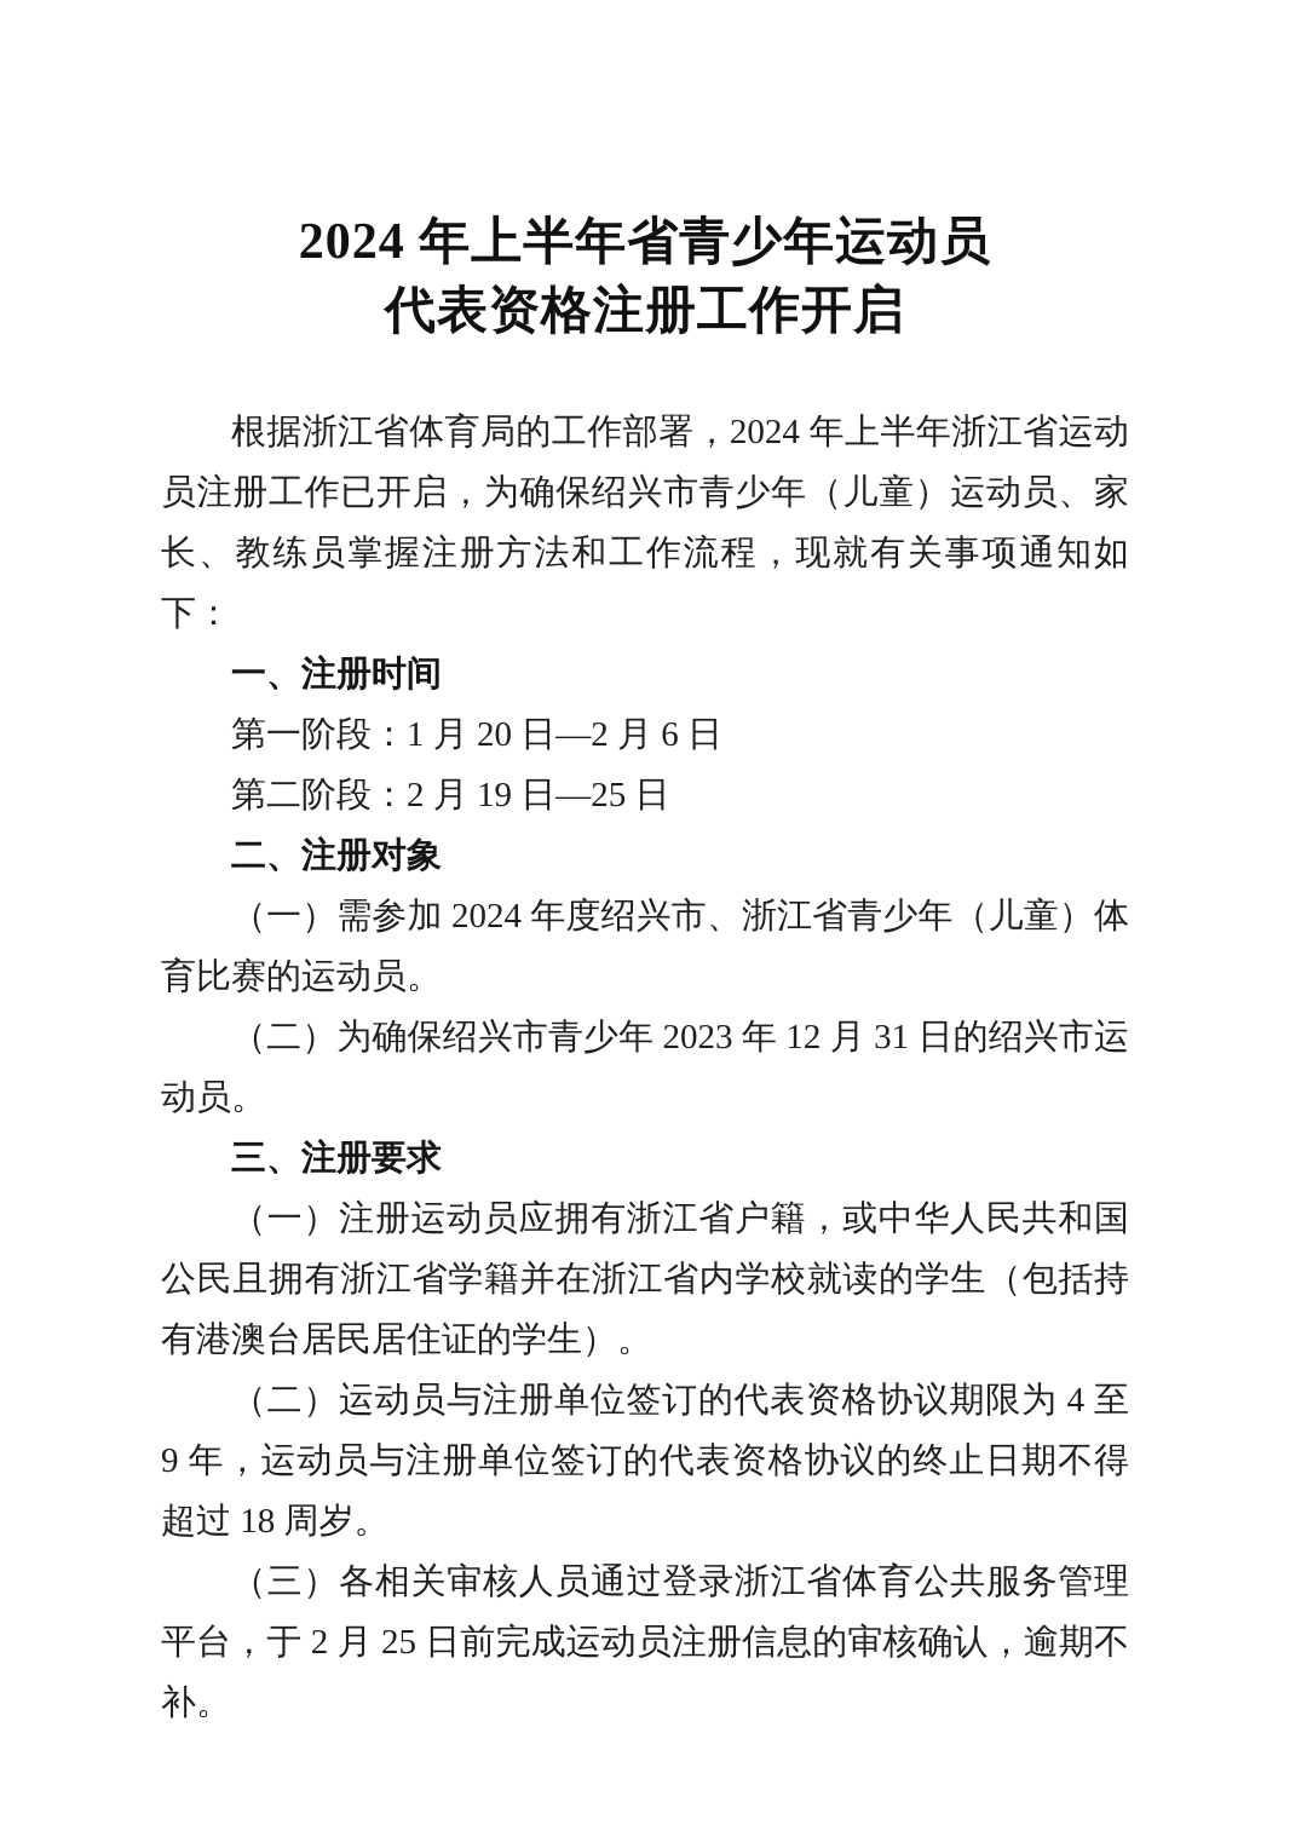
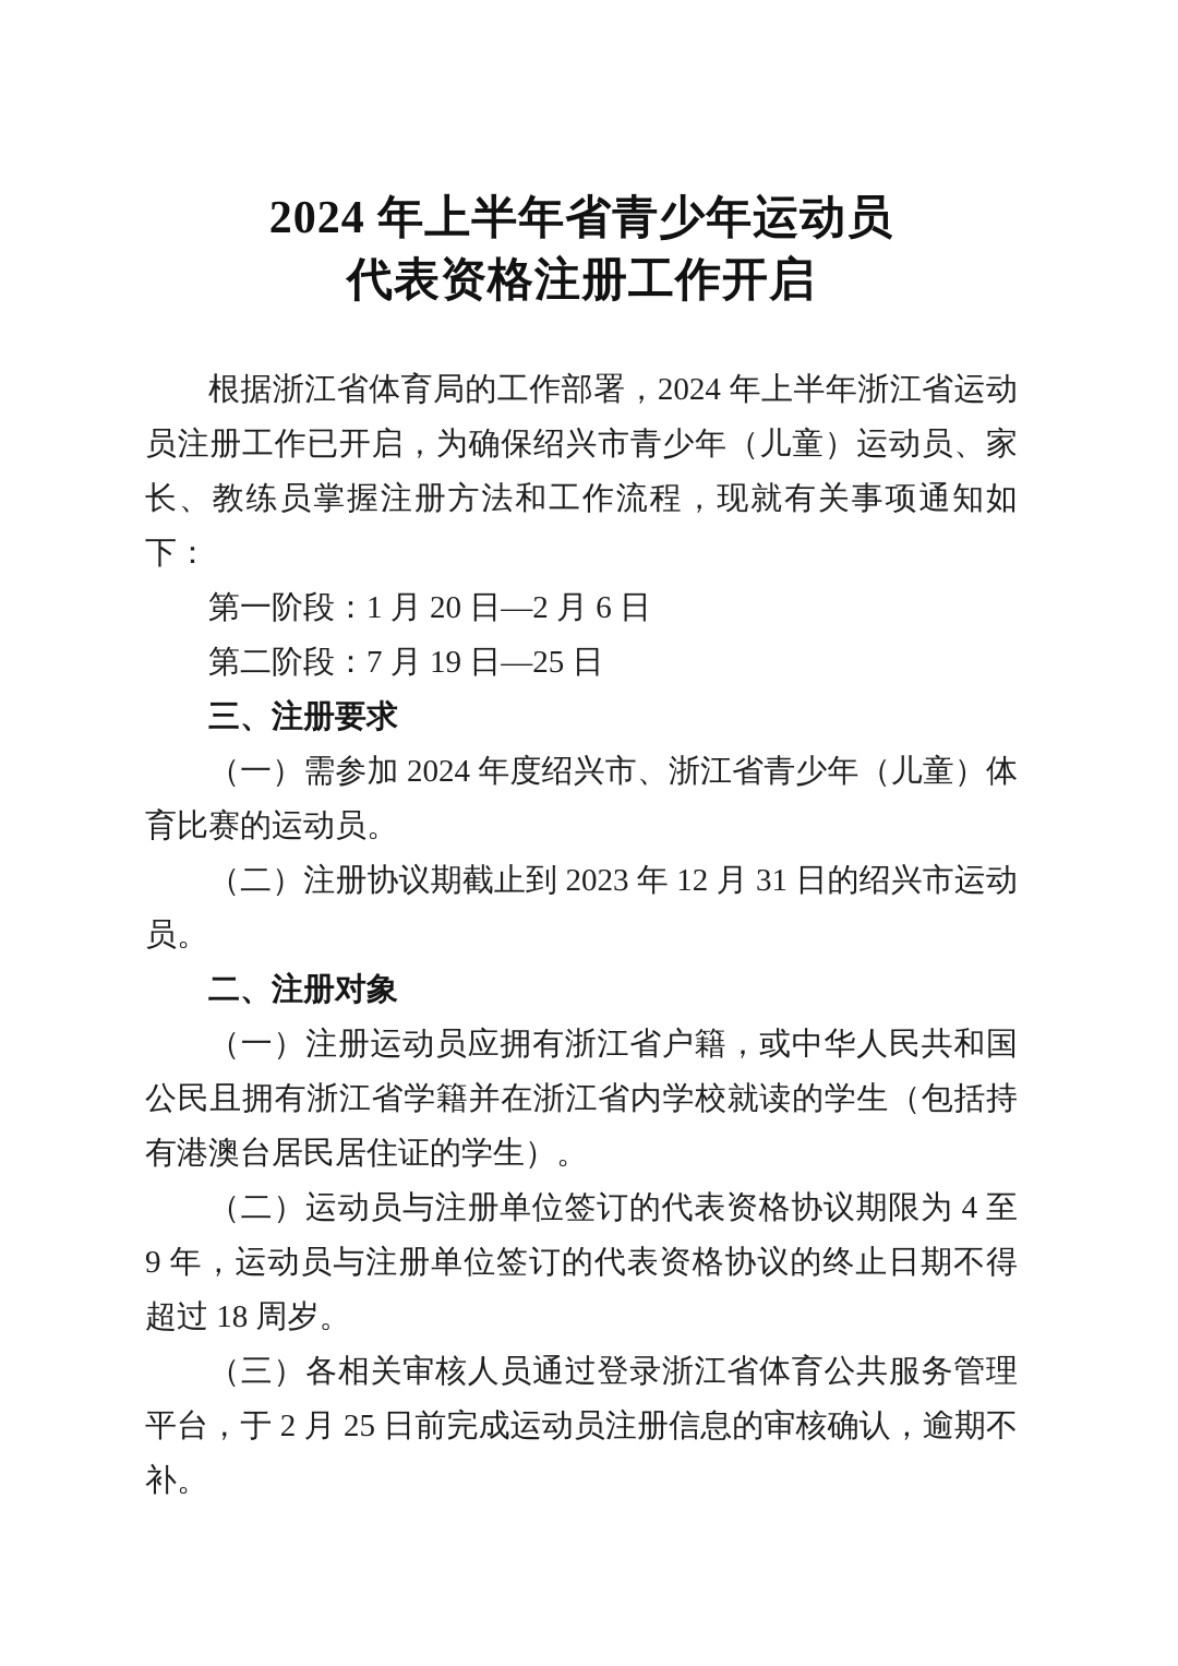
  2024 年上半年省青少年运动员
  代表资格注册工作开启
  根据浙江省体育局的工作部署，2024 年上半年浙江省运动员注册工作已开启，为确保绍兴市青少年（儿童）运动员、家长、教练员掌握注册方法和工作流程，现就有关事项通知如下：
- 一、注册时间
  第一阶段：1 月 20 日—2 月 6 日
- 第二阶段：2 月 19 日—25 日
+ 第二阶段：7 月 19 日—25 日
- 二、注册对象
+ 三、注册要求
  （一）需参加 2024 年度绍兴市、浙江省青少年（儿童）体育比赛的运动员。
- （二）为确保绍兴市青少年 2023 年 12 月 31 日的绍兴市运动员。
+ （二）注册协议期截止到 2023 年 12 月 31 日的绍兴市运动员。
- 三、注册要求
+ 二、注册对象
  （一）注册运动员应拥有浙江省户籍，或中华人民共和国公民且拥有浙江省学籍并在浙江省内学校就读的学生（包括持有港澳台居民居住证的学生）。
  （二）运动员与注册单位签订的代表资格协议期限为 4 至 9 年，运动员与注册单位签订的代表资格协议的终止日期不得超过 18 周岁。
  （三）各相关审核人员通过登录浙江省体育公共服务管理平台，于 2 月 25 日前完成运动员注册信息的审核确认，逾期不补。
